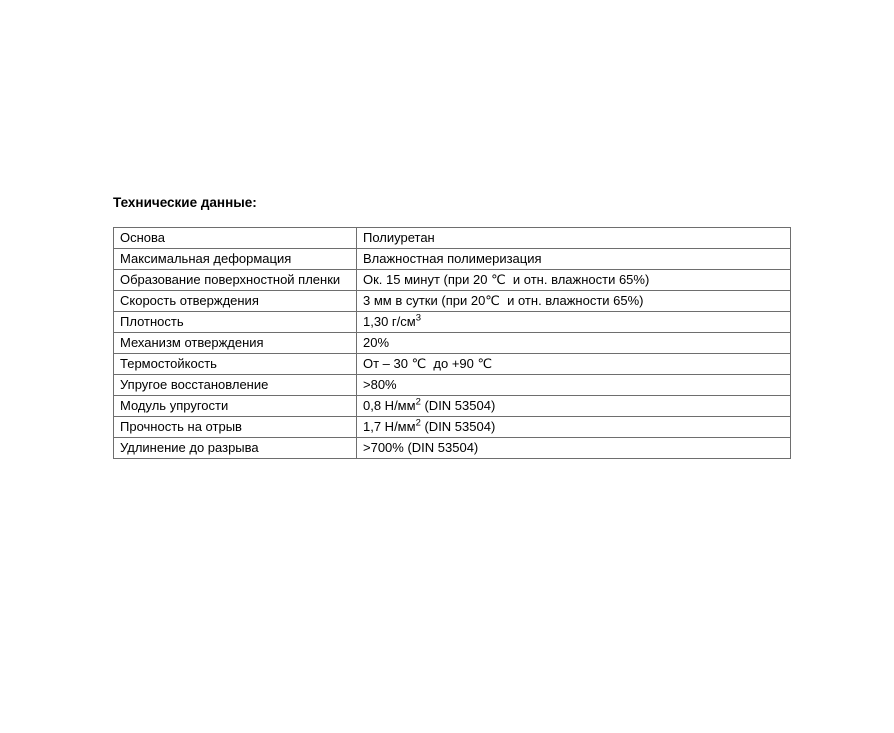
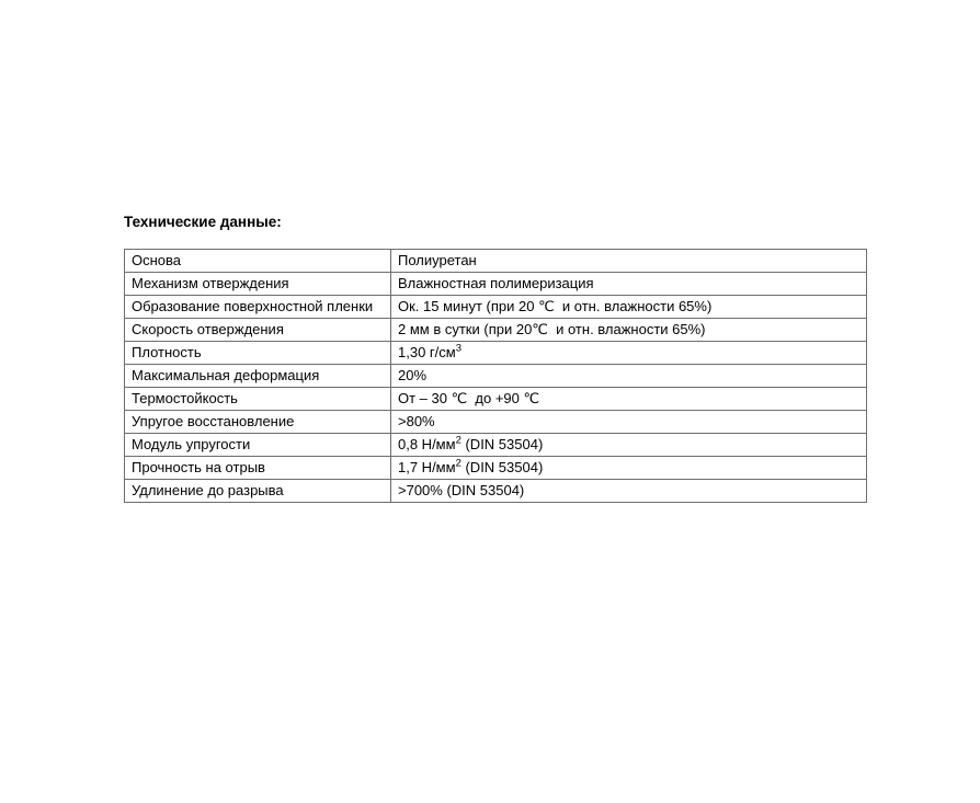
  Технические данные:
  Основа	Полиуретан
- Максимальная деформация	Влажностная полимеризация
+ Механизм отверждения	Влажностная полимеризация
  Образование поверхностной пленки	Ок. 15 минут (при 20 ℃ и отн. влажности 65%)
- Скорость отверждения	3 мм в сутки (при 20℃ и отн. влажности 65%)
+ Скорость отверждения	2 мм в сутки (при 20℃ и отн. влажности 65%)
  Плотность	1,30 г/см3
- Механизм отверждения	20%
+ Максимальная деформация	20%
  Термостойкость	От – 30 ℃ до +90 ℃
  Упругое восстановление	>80%
  Модуль упругости	0,8 Н/мм2 (DIN 53504)
  Прочность на отрыв	1,7 Н/мм2 (DIN 53504)
  Удлинение до разрыва	>700% (DIN 53504)
